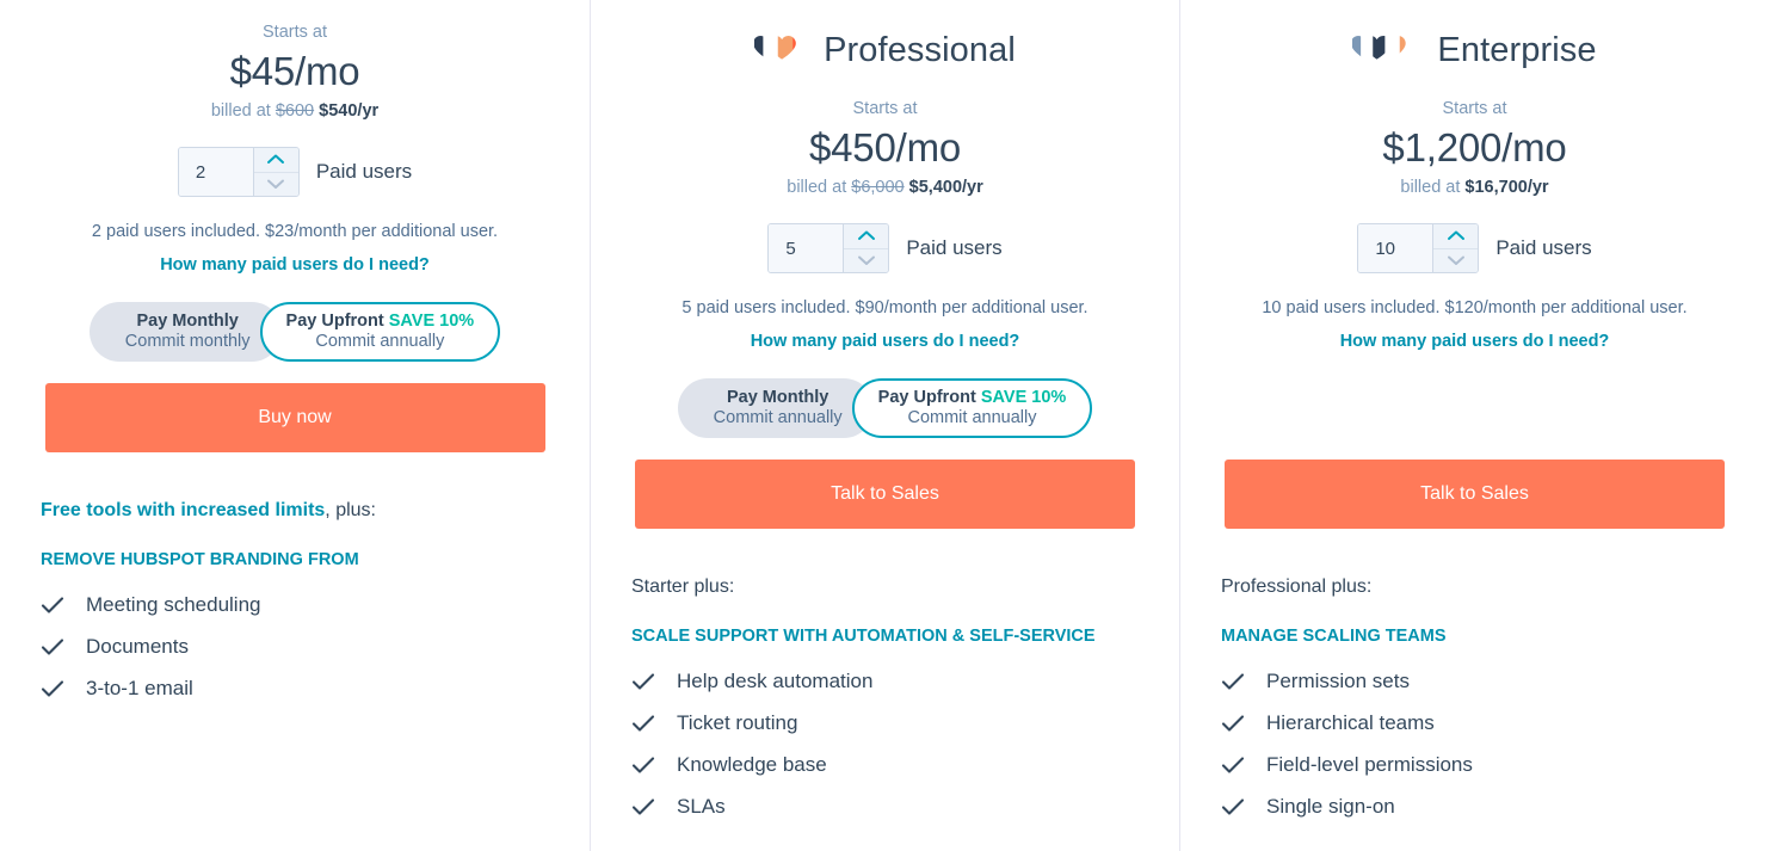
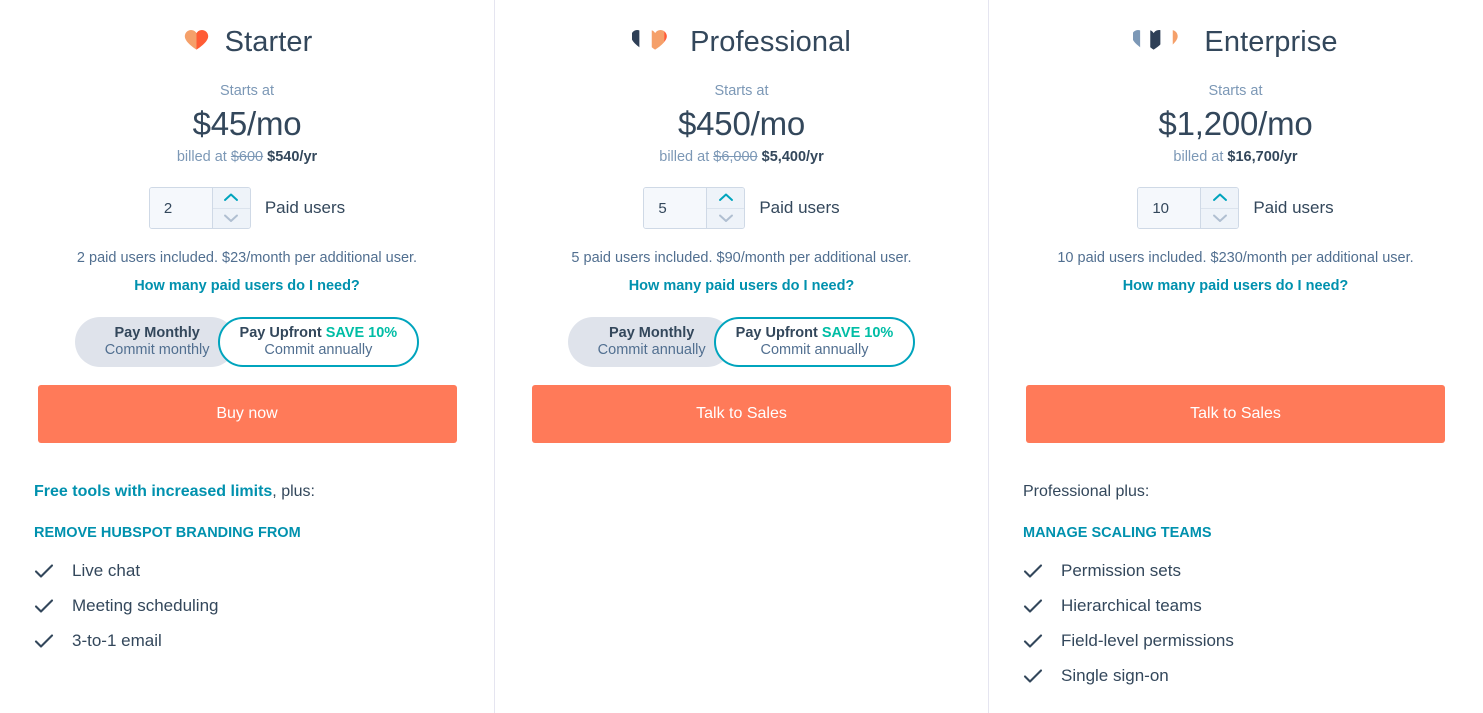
+ Starter
  Starts at
  $45/mo
  billed at $600 $540/yr
  2
  Paid users
  2 paid users included. $23/month per additional user.
  How many paid users do I need?
  Pay Monthly
  Commit monthly
  Pay Upfront SAVE 10%
  Commit annually
  Buy now
  Free tools with increased limits, plus:
  REMOVE HUBSPOT BRANDING FROM
+ Live chat
  Meeting scheduling
- Documents
  3-to-1 email
  Professional
  Starts at
  $450/mo
  billed at $6,000 $5,400/yr
  5
  Paid users
  5 paid users included. $90/month per additional user.
  How many paid users do I need?
  Pay Monthly
  Commit annually
  Pay Upfront SAVE 10%
  Commit annually
  Talk to Sales
- Starter plus:
- SCALE SUPPORT WITH AUTOMATION & SELF-SERVICE
- Help desk automation
- Ticket routing
- Knowledge base
- SLAs
  Enterprise
  Starts at
  $1,200/mo
  billed at $16,700/yr
  10
  Paid users
- 10 paid users included. $120/month per additional user.
+ 10 paid users included. $230/month per additional user.
  How many paid users do I need?
  Talk to Sales
  Professional plus:
  MANAGE SCALING TEAMS
  Permission sets
  Hierarchical teams
  Field-level permissions
  Single sign-on
